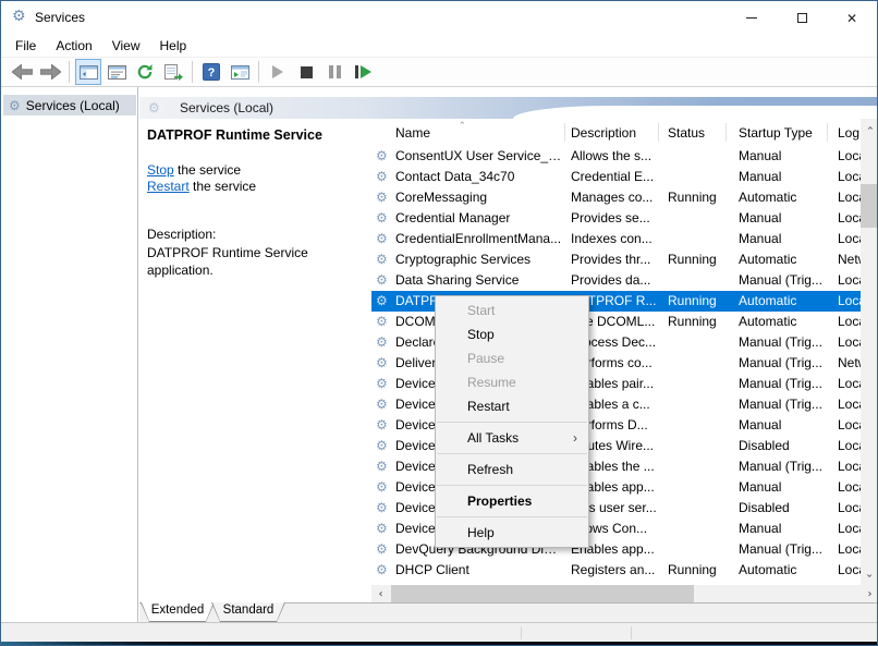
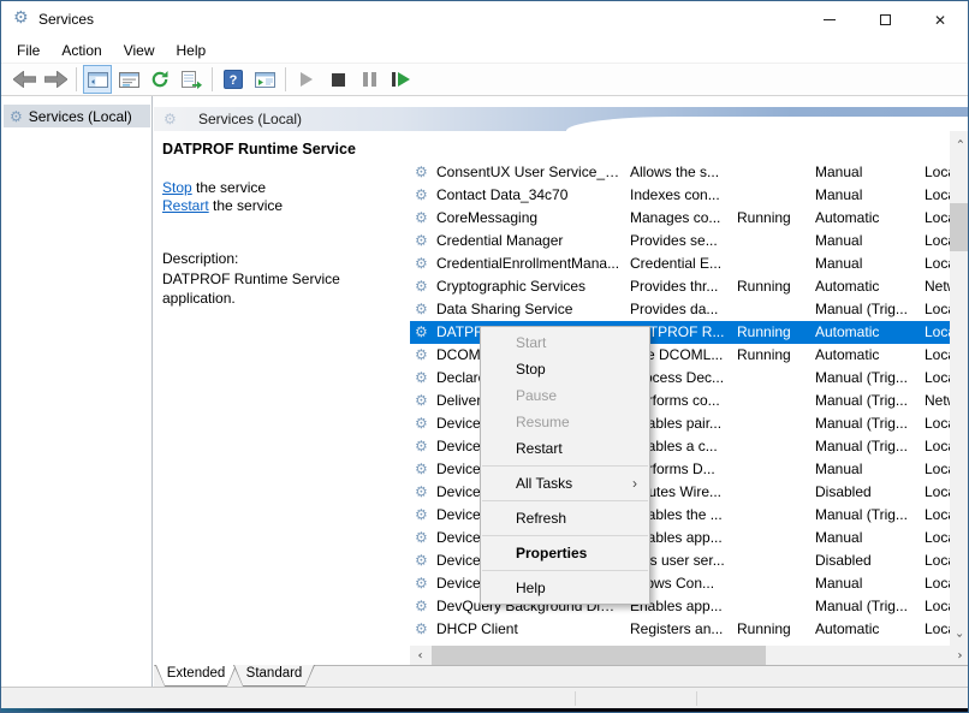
  ⚙
  Services
  ✕
  File
  Action
  View
  Help
  ?
  ⚙
  Services (Local)
  ⚙
  Services (Local)
  DATPROF Runtime Service
  Stop the service
  Restart the service
  Description:
  DATPROF Runtime Service application.
- Name
- Description
- Status
- Startup Type
- Log
  ⚙
  ConsentUX User Service_34
  Allows the s...
  Manual
  Loc
  ⚙
  Contact Data_34c70
- Credential E...
+ Indexes con...
  Manual
  Loc
  ⚙
  CoreMessaging
  Manages co...
  Running
  Automatic
  Loc
  ⚙
  Credential Manager
  Provides se...
  Manual
  Loc
  ⚙
  CredentialEnrollmentMana...
- Indexes con...
+ Credential E...
  Manual
  Loc
  ⚙
  Cryptographic Services
  Provides thr...
  Running
  Automatic
  Net
  ⚙
  Data Sharing Service
  Provides da...
  Manual (Trig...
  Loc
  ⚙
  TPROF R...
  Running
  Automatic
  Loc
  ⚙
  e DCOML...
  Running
  Automatic
  Loc
  ⚙
  cess Dec...
  Manual (Trig...
  Loc
  ⚙
  forms co...
  Manual (Trig...
  Net
  ⚙
  ables pair...
  Manual (Trig...
  Loc
  ⚙
  ables a c...
  Manual (Trig...
  Loc
  ⚙
  forms D...
  Manual
  Loc
  ⚙
  utes Wire...
  Disabled
  Loc
  ⚙
  ables the ...
  Manual (Trig...
  Loc
  ⚙
  ables app...
  Manual
  Loc
  ⚙
  s user ser...
  Disabled
  Loc
  ⚙
  Manual
  Loc
  ⚙
  DevQuery Background Disc.
  Enables app...
  Manual (Trig...
  Loc
  ⚙
  DHCP Client
  Registers an...
  Running
  Automatic
  Loc
  ‹
  ›
  Start
  Stop
  Pause
  Resume
  Restart
  All Tasks
  ›
  Refresh
  Properties
  Help
  Extended
  Standard
